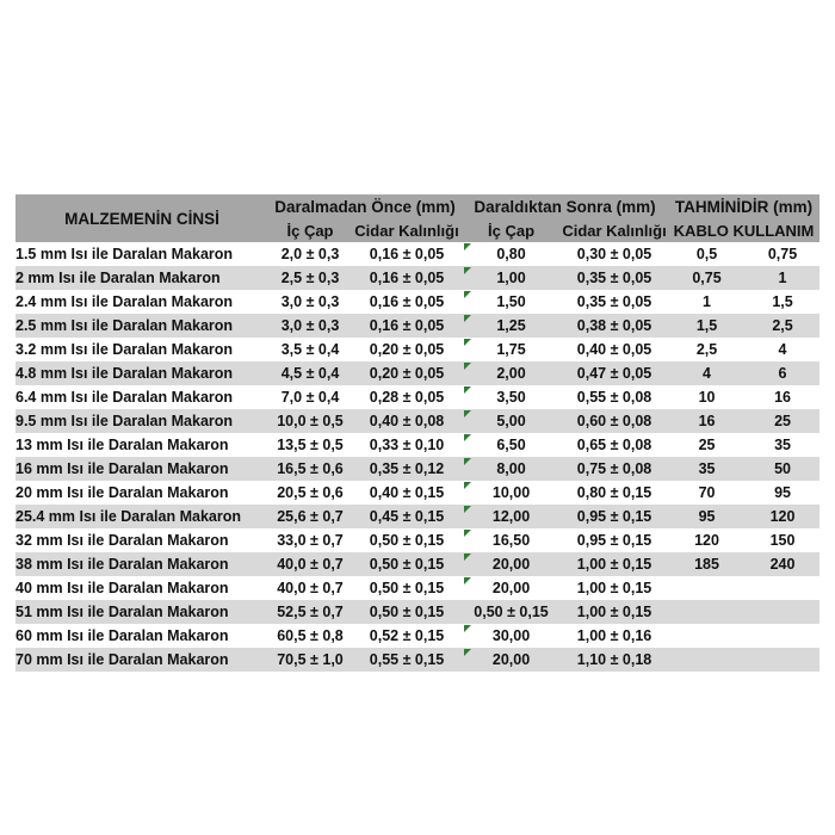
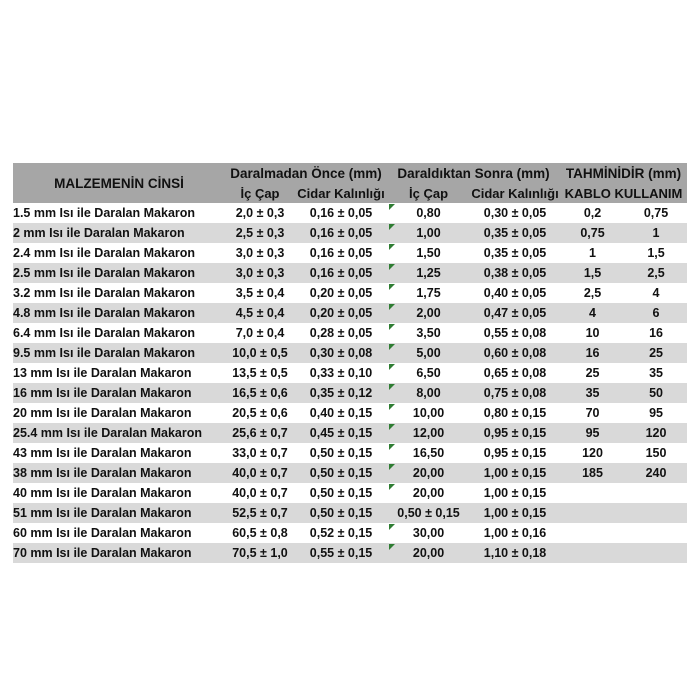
  MALZEMENİN CİNSİ	Daralmadan Önce (mm)	Daraldıktan Sonra (mm)	TAHMİNİDİR (mm)
  İç Çap	Cidar Kalınlığı	İç Çap	Cidar Kalınlığı	KABLO KULLANIM
- 1.5 mm Isı ile Daralan Makaron	2,0 ± 0,3	0,16 ± 0,05	0,80	0,30 ± 0,05	0,5	0,75
+ 1.5 mm Isı ile Daralan Makaron	2,0 ± 0,3	0,16 ± 0,05	0,80	0,30 ± 0,05	0,2	0,75
  2 mm Isı ile Daralan Makaron	2,5 ± 0,3	0,16 ± 0,05	1,00	0,35 ± 0,05	0,75	1
  2.4 mm Isı ile Daralan Makaron	3,0 ± 0,3	0,16 ± 0,05	1,50	0,35 ± 0,05	1	1,5
  2.5 mm Isı ile Daralan Makaron	3,0 ± 0,3	0,16 ± 0,05	1,25	0,38 ± 0,05	1,5	2,5
  3.2 mm Isı ile Daralan Makaron	3,5 ± 0,4	0,20 ± 0,05	1,75	0,40 ± 0,05	2,5	4
  4.8 mm Isı ile Daralan Makaron	4,5 ± 0,4	0,20 ± 0,05	2,00	0,47 ± 0,05	4	6
  6.4 mm Isı ile Daralan Makaron	7,0 ± 0,4	0,28 ± 0,05	3,50	0,55 ± 0,08	10	16
- 9.5 mm Isı ile Daralan Makaron	10,0 ± 0,5	0,40 ± 0,08	5,00	0,60 ± 0,08	16	25
+ 9.5 mm Isı ile Daralan Makaron	10,0 ± 0,5	0,30 ± 0,08	5,00	0,60 ± 0,08	16	25
  13 mm Isı ile Daralan Makaron	13,5 ± 0,5	0,33 ± 0,10	6,50	0,65 ± 0,08	25	35
  16 mm Isı ile Daralan Makaron	16,5 ± 0,6	0,35 ± 0,12	8,00	0,75 ± 0,08	35	50
  20 mm Isı ile Daralan Makaron	20,5 ± 0,6	0,40 ± 0,15	10,00	0,80 ± 0,15	70	95
  25.4 mm Isı ile Daralan Makaron	25,6 ± 0,7	0,45 ± 0,15	12,00	0,95 ± 0,15	95	120
- 32 mm Isı ile Daralan Makaron	33,0 ± 0,7	0,50 ± 0,15	16,50	0,95 ± 0,15	120	150
+ 43 mm Isı ile Daralan Makaron	33,0 ± 0,7	0,50 ± 0,15	16,50	0,95 ± 0,15	120	150
  38 mm Isı ile Daralan Makaron	40,0 ± 0,7	0,50 ± 0,15	20,00	1,00 ± 0,15	185	240
  40 mm Isı ile Daralan Makaron	40,0 ± 0,7	0,50 ± 0,15	20,00	1,00 ± 0,15
  51 mm Isı ile Daralan Makaron	52,5 ± 0,7	0,50 ± 0,15	0,50 ± 0,15	1,00 ± 0,15
  60 mm Isı ile Daralan Makaron	60,5 ± 0,8	0,52 ± 0,15	30,00	1,00 ± 0,16
  70 mm Isı ile Daralan Makaron	70,5 ± 1,0	0,55 ± 0,15	20,00	1,10 ± 0,18
